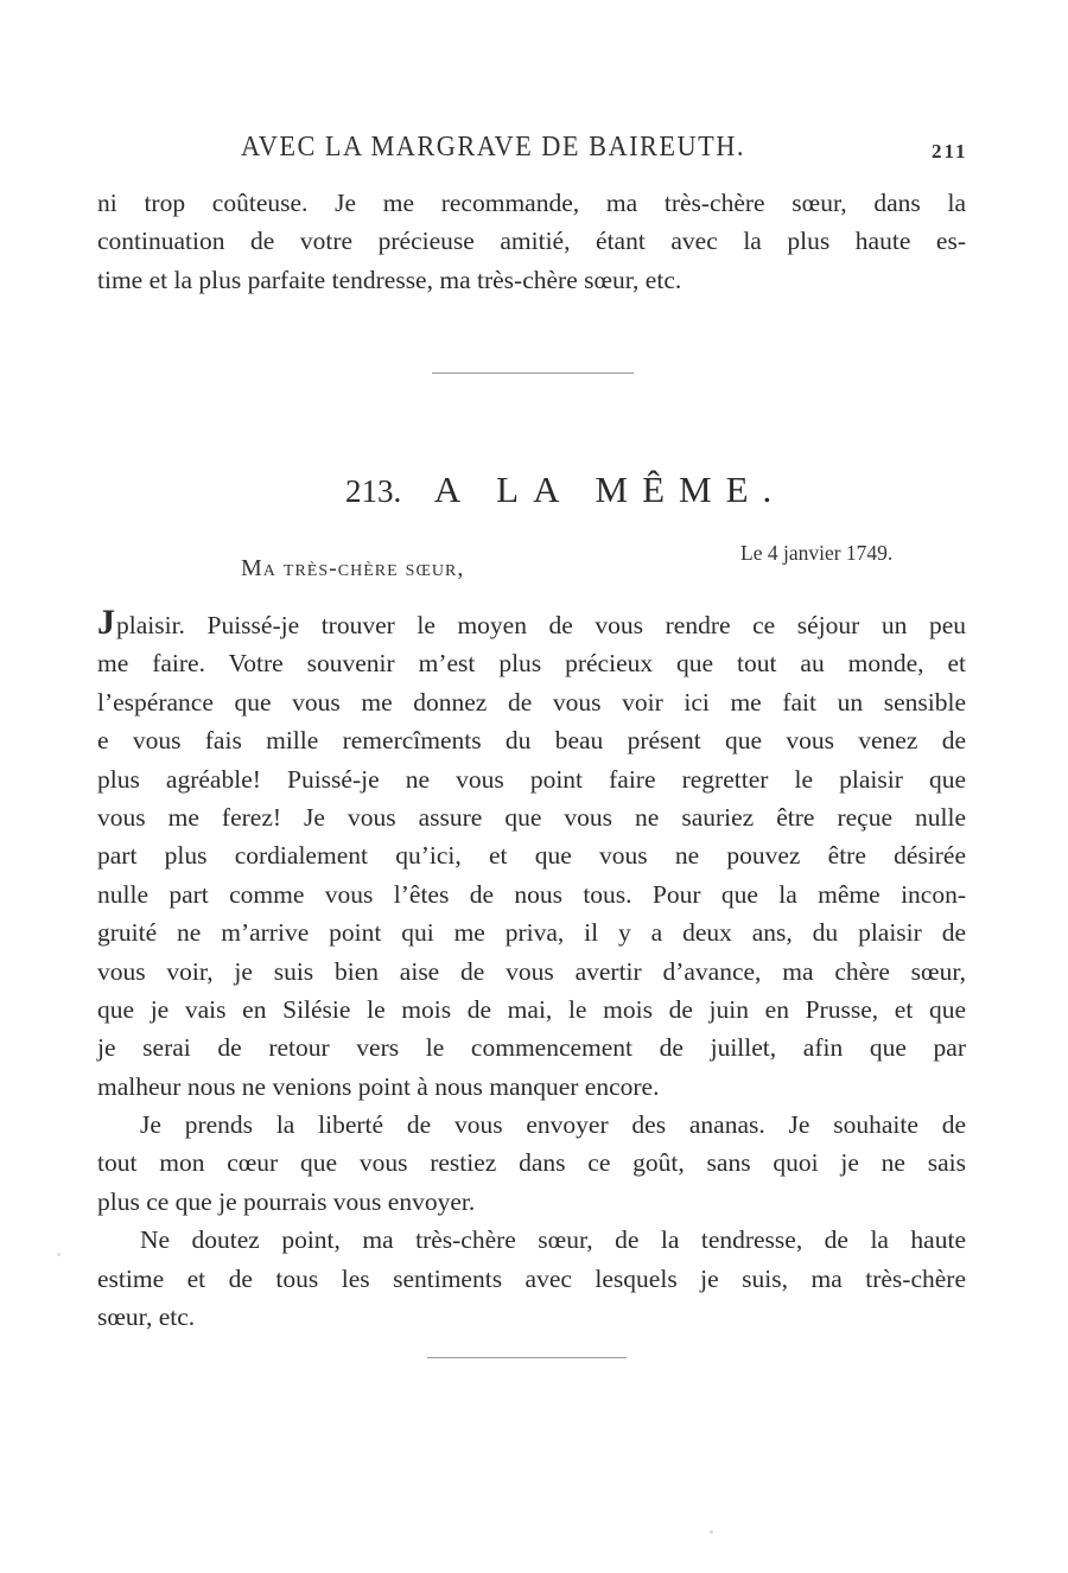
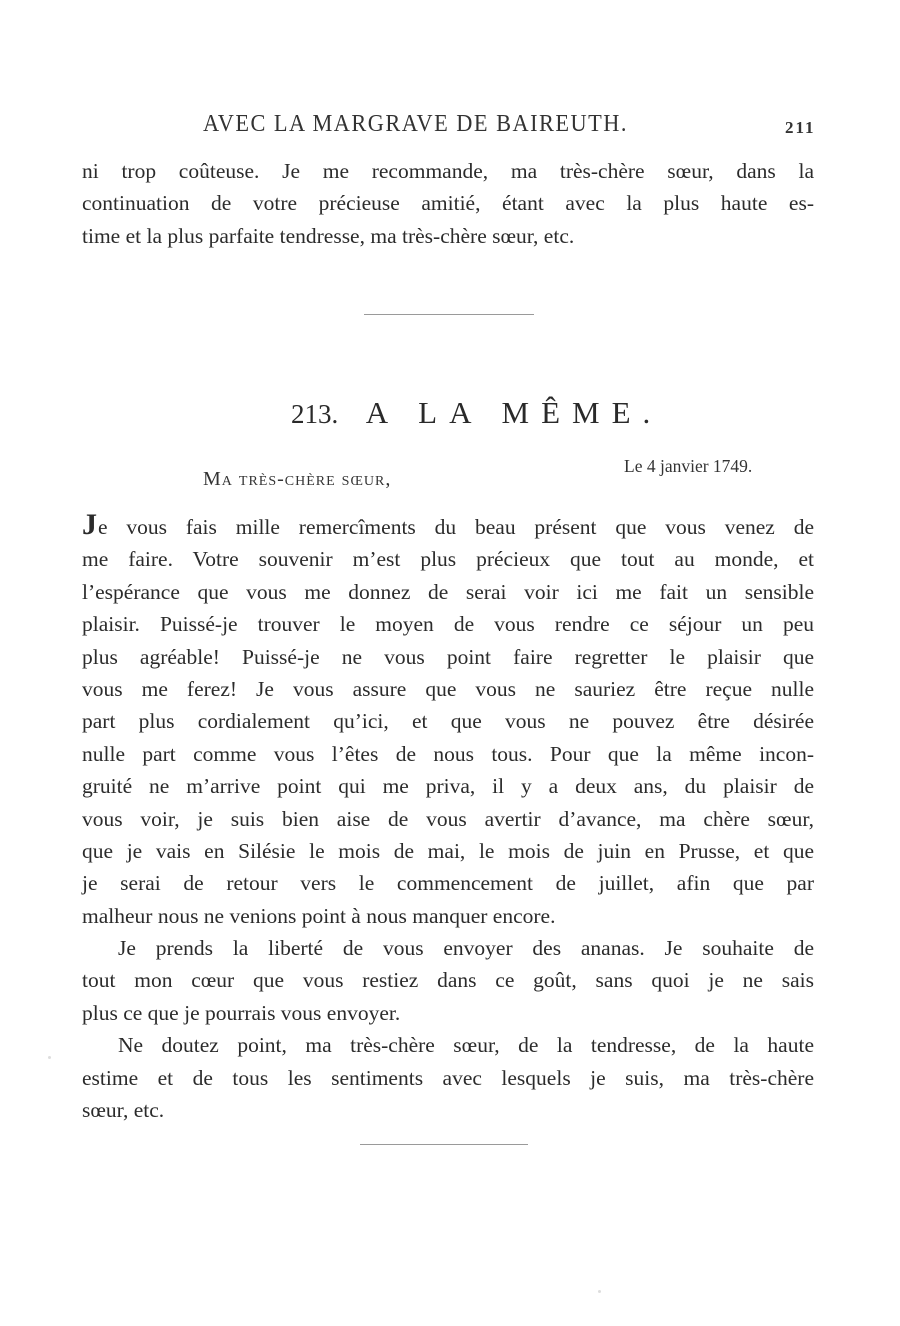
  AVEC LA MARGRAVE DE BAIREUTH.
  211
  ni trop coûteuse. Je me recommande, ma très-chère sœur, dans la
  continuation de votre précieuse amitié, étant avec la plus haute es-
  time et la plus parfaite tendresse, ma très-chère sœur, etc.
  213. A LA MÊME.
  Le 4 janvier 1749.
  Ma très-chère sœur,
- Jplaisir. Puissé-je trouver le moyen de vous rendre ce séjour un peu
+ Je vous fais mille remercîments du beau présent que vous venez de
  me faire. Votre souvenir m’est plus précieux que tout au monde, et
- l’espérance que vous me donnez de vous voir ici me fait un sensible
+ l’espérance que vous me donnez de serai voir ici me fait un sensible
- e vous fais mille remercîments du beau présent que vous venez de
+ plaisir. Puissé-je trouver le moyen de vous rendre ce séjour un peu
  plus agréable! Puissé-je ne vous point faire regretter le plaisir que
  vous me ferez! Je vous assure que vous ne sauriez être reçue nulle
  part plus cordialement qu’ici, et que vous ne pouvez être désirée
  nulle part comme vous l’êtes de nous tous. Pour que la même incon-
  gruité ne m’arrive point qui me priva, il y a deux ans, du plaisir de
  vous voir, je suis bien aise de vous avertir d’avance, ma chère sœur,
  que je vais en Silésie le mois de mai, le mois de juin en Prusse, et que
  je serai de retour vers le commencement de juillet, afin que par
  malheur nous ne venions point à nous manquer encore.
  Je prends la liberté de vous envoyer des ananas. Je souhaite de
  tout mon cœur que vous restiez dans ce goût, sans quoi je ne sais
  plus ce que je pourrais vous envoyer.
  Ne doutez point, ma très-chère sœur, de la tendresse, de la haute
  estime et de tous les sentiments avec lesquels je suis, ma très-chère
  sœur, etc.
